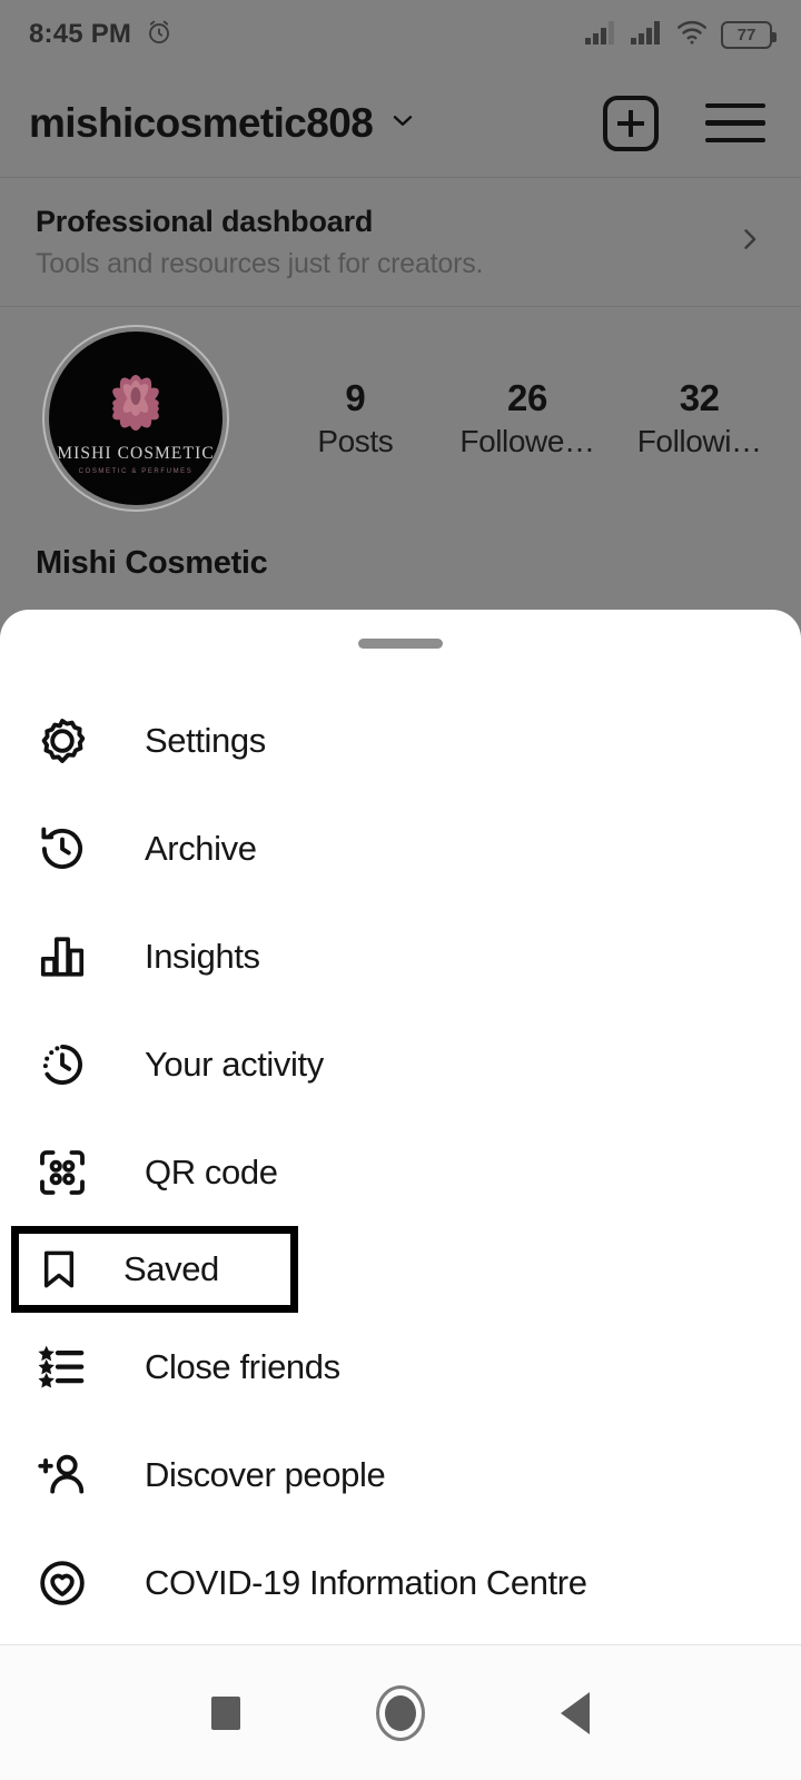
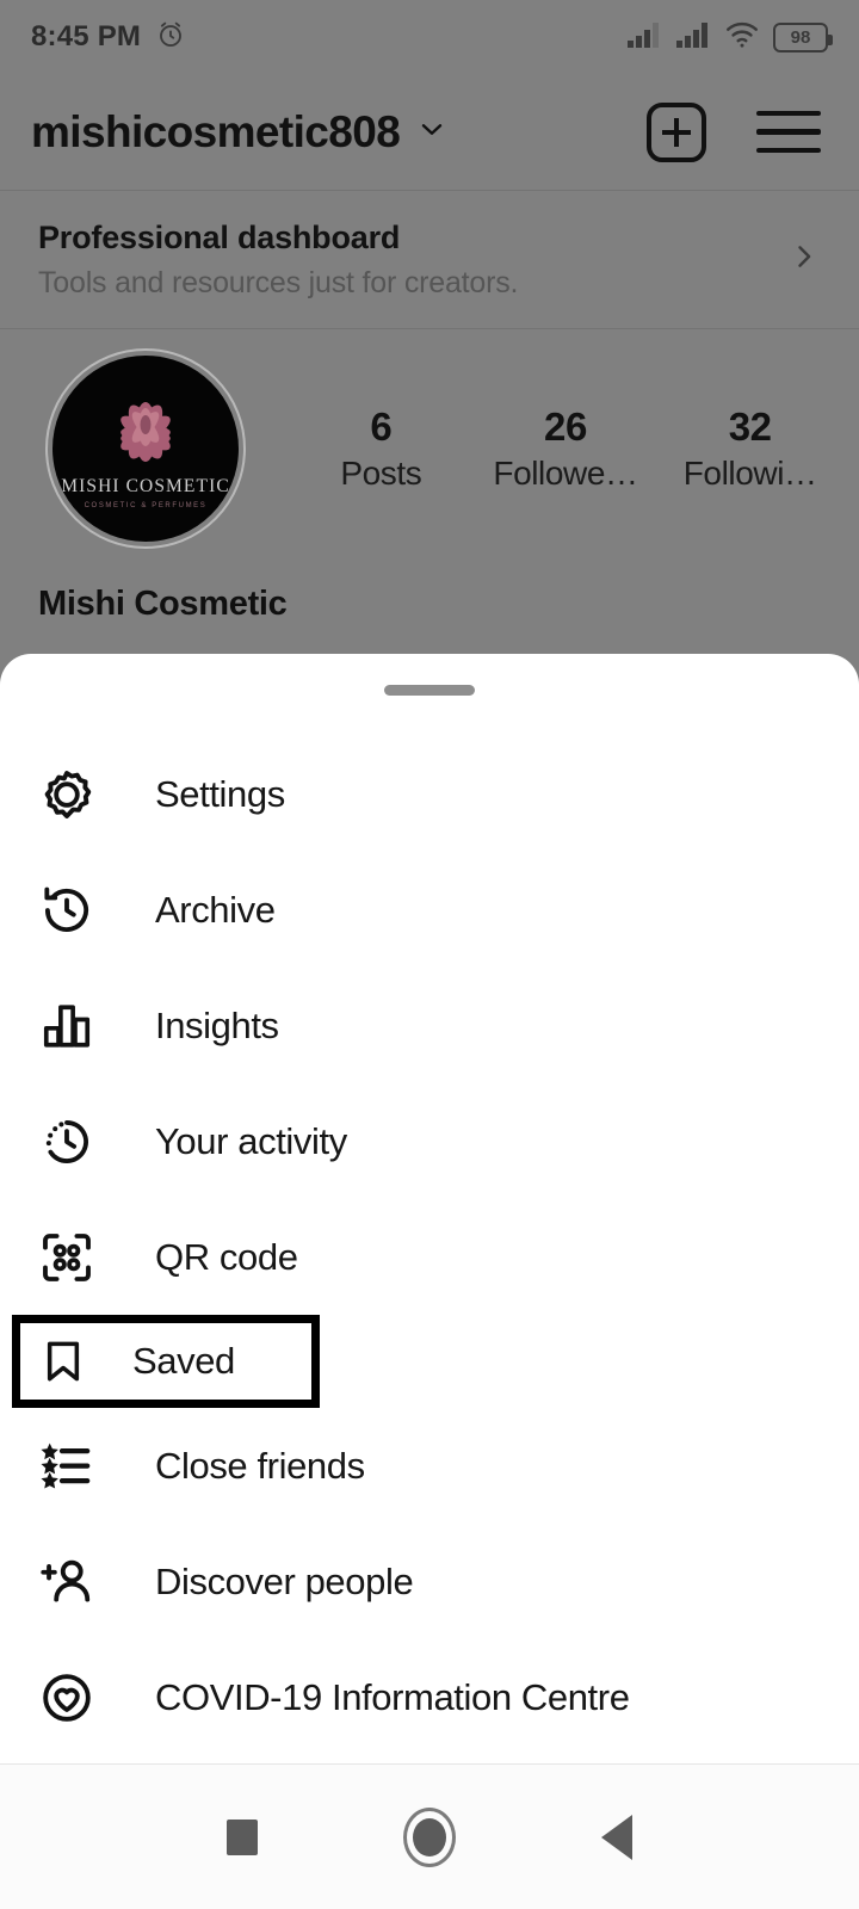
  8:45 PM
- 77
+ 98
  mishicosmetic808
  Professional dashboard
  Tools and resources just for creators.
  MISHI COSMETIC
- 9
+ 6
  Posts
  26
  Followe…
  32
  Followi…
  Mishi Cosmetic
  Settings
  Archive
  Insights
  Your activity
  QR code
  Saved
  Close friends
  Discover people
  COVID-19 Information Centre
